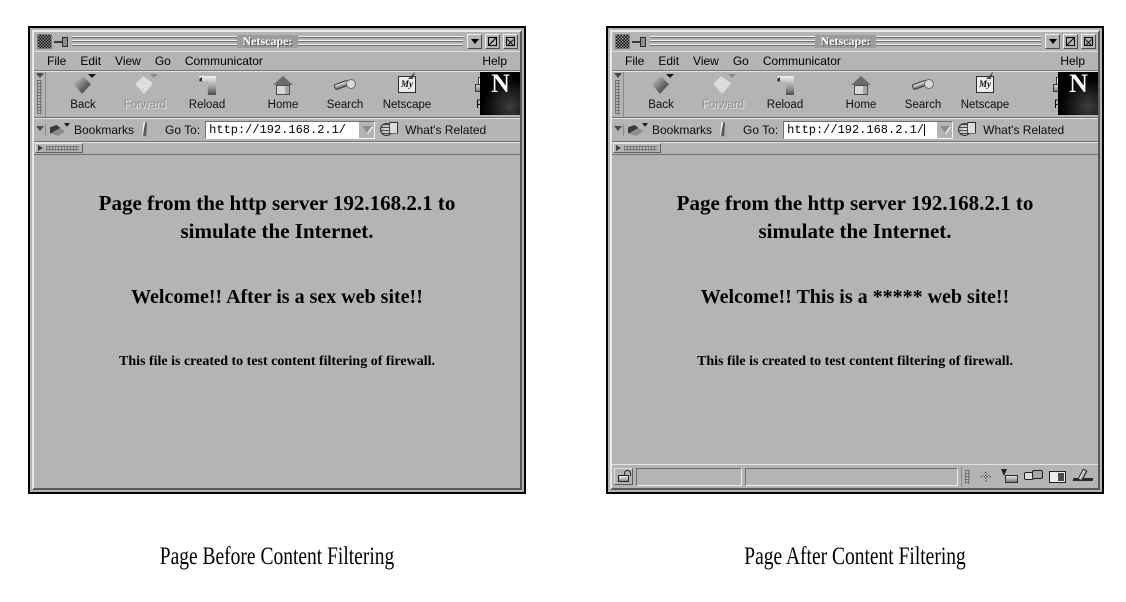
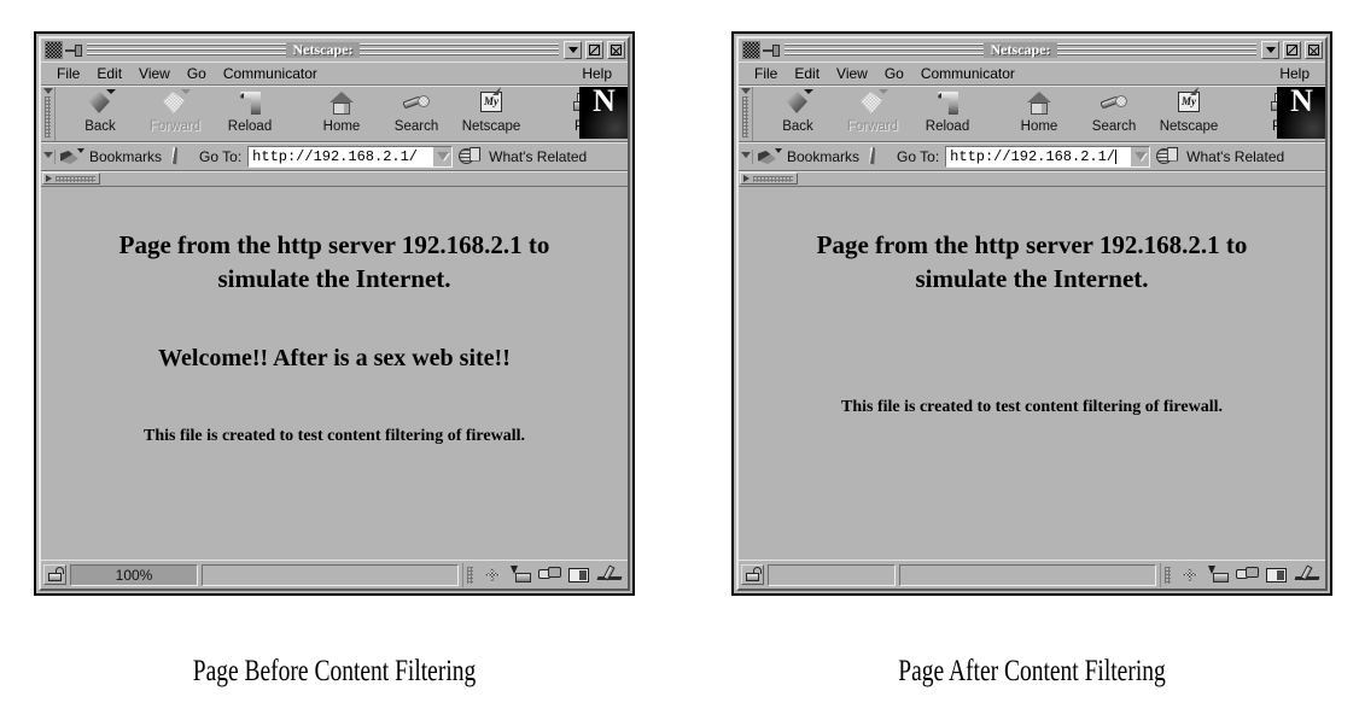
  Netscape:
  File
  Edit
  View
  Go
  Communicator
  Help
  Back
  Forward
  Reload
  Home
  Search
  My
  Netscape
  N
  Bookmarks
  Go To:
  http://192.168.2.1/
  What's Related
  Page from the http server 192.168.2.1 to simulate the Internet.
  Welcome!! After is a sex web site!!
  This file is created to test content filtering of firewall.
+ 100%
  Netscape:
  File
  Edit
  View
  Go
  Communicator
  Help
  Back
  Forward
  Reload
  Home
  Search
  My
  Netscape
  N
  Bookmarks
  Go To:
  http://192.168.2.1/
  What's Related
  Page from the http server 192.168.2.1 to simulate the Internet.
- Welcome!! This is a ***** web site!!
  This file is created to test content filtering of firewall.
  Page Before Content Filtering
  Page After Content Filtering
